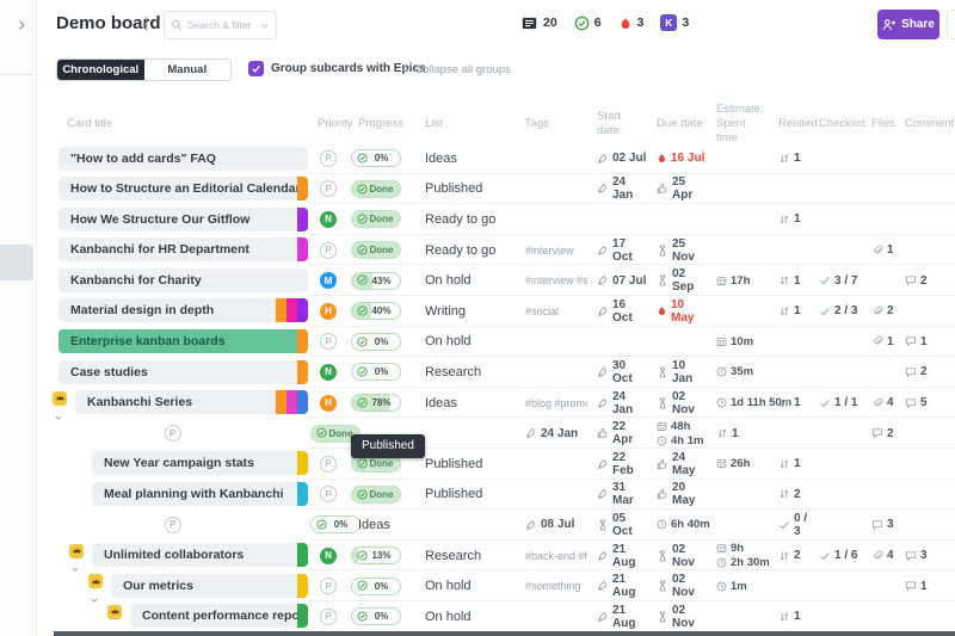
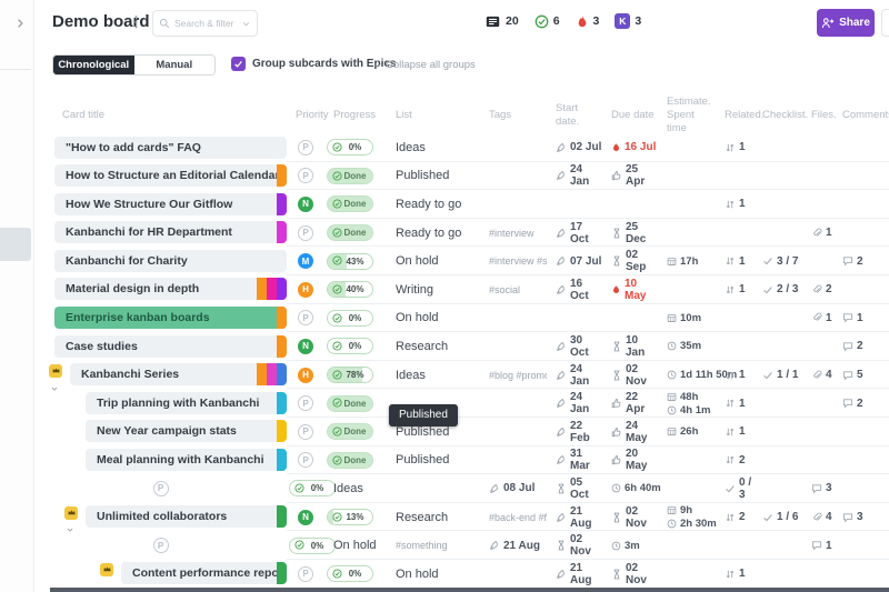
  Demo board
  ⋮
  Search & filter
  20
  6
  3
  K
  3
  Share
  Chronological
  Manual
  Group subcards with Epics
  Collapse all groups
  Card title
  Priority
  Progress
  List
  Tags
  Start date.
  Due date
  Estimate.
  Spent time
  Related
  Checklist.
  Files.
  Comment
  "How to add cards" FAQ
  P
  0%
  Ideas
  02 Jul
  16 Jul
  1
  How to Structure an Editorial Calenda
  P
  Done
  Published
  24 Jan
  25 Apr
  How We Structure Our Gitflow
  N
  Done
  Ready to go
  1
  Kanbanchi for HR Department
  P
  Done
  Ready to go
  #interview
  17 Oct
- 25 Nov
+ 25 Dec
  1
  Kanbanchi for Charity
  M
  43%
  On hold
  07 Jul
  02 Sep
  17h
  1
  3 / 7
  2
  Material design in depth
  H
  40%
  Writing
  #social
  16 Oct
  10 May
  1
  2 / 3
  2
  Enterprise kanban boards
  P
  0%
  On hold
  10m
  1
  1
  Case studies
  N
  0%
  Research
  30 Oct
  10 Jan
  35m
  2
  Kanbanchi Series
  H
  78%
  Ideas
  24 Jan
  02 Nov
  1d 11h 50
  1
  1 / 1
  4
  5
+ Trip planning with Kanbanchi
  P
  Done
  Published
  24 Jan
  22 Apr
  48h
  4h 1m
  1
  2
  New Year campaign stats
  P
  Done
  Published
  22 Feb
  24 May
  26h
  1
  Meal planning with Kanbanchi
  P
  Done
  Published
  31 Mar
  20 May
  2
  P
  0%
  Ideas
  08 Jul
  05 Oct
  6h 40m
  0 / 3
  3
  Unlimited collaborators
  N
  13%
  Research
  21 Aug
  02 Nov
  9h
  2h 30m
  2
  1 / 6
  4
  3
- Our metrics
  P
  0%
  On hold
  #something
  21 Aug
  02 Nov
- 1m
+ 3m
  1
  Content performance repo
  P
  0%
  On hold
  21 Aug
  02 Nov
  1
